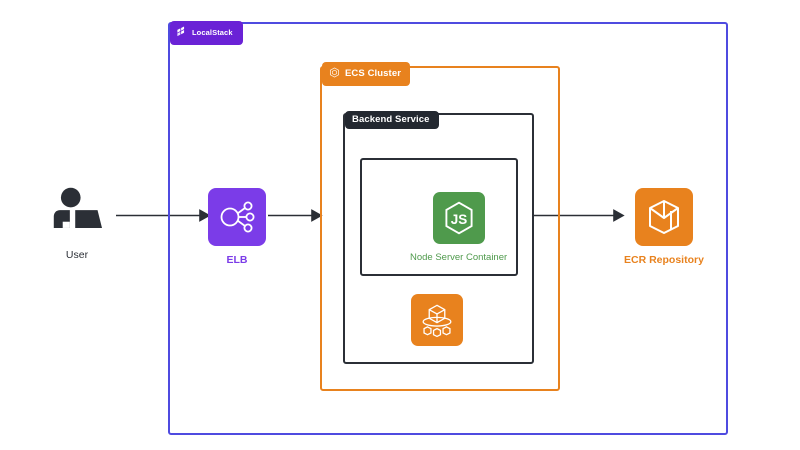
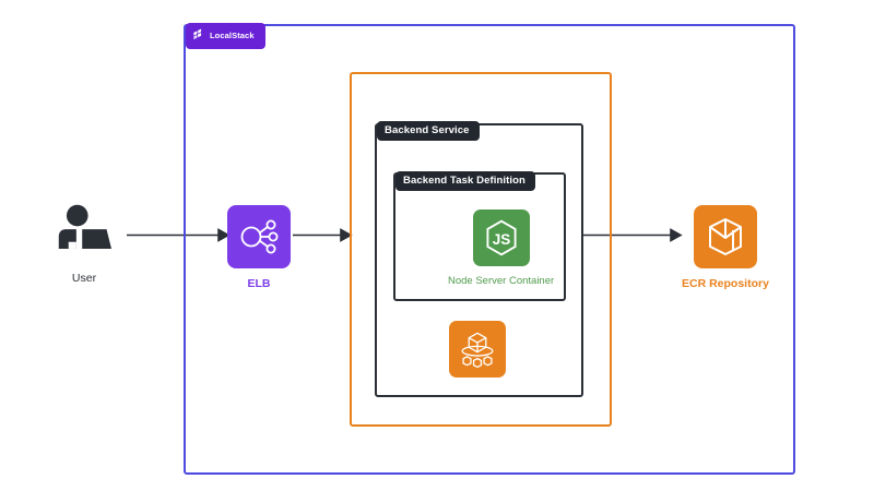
  LocalStack
- ECS Cluster
  Backend Service
+ Backend Task Definition
  User
  ELB
  JS
  Node Server Container
  ECR Repository
